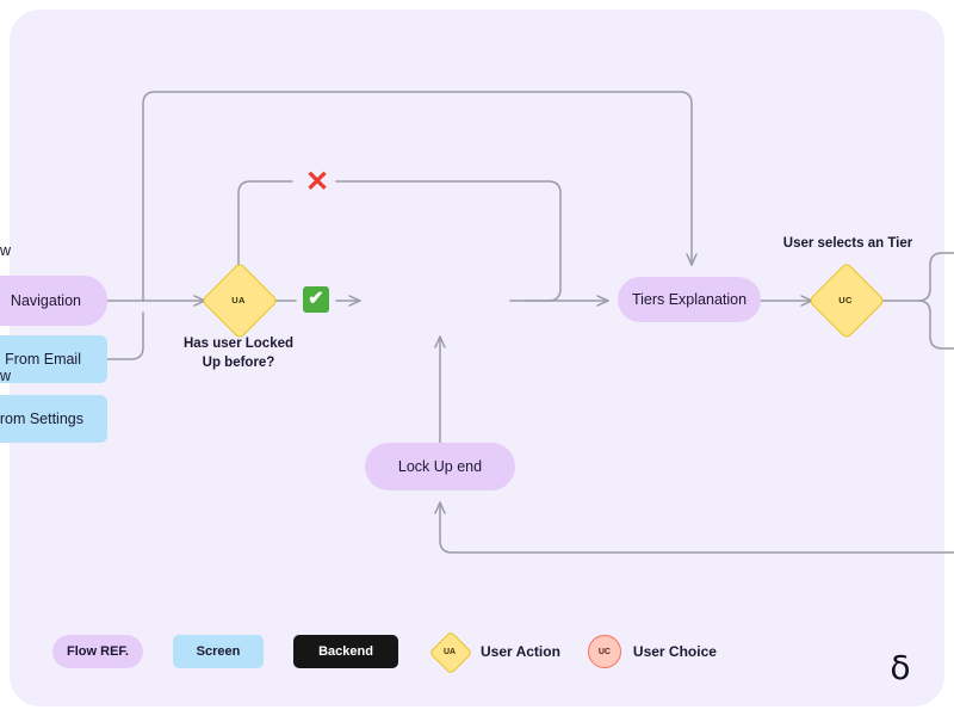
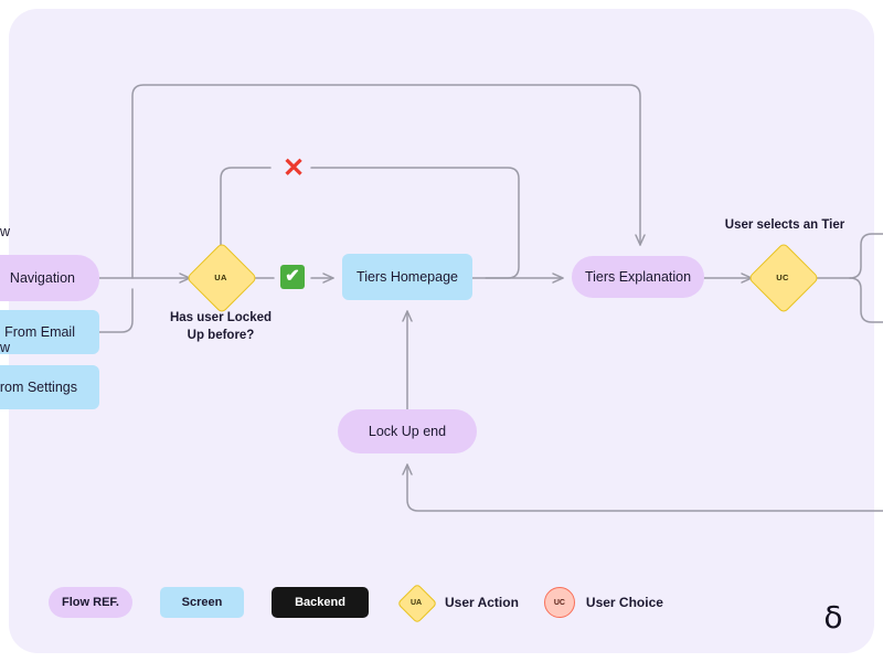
  Navigation
  From Email
  rom Settings
+ Tiers Homepage
  Tiers Explanation
  Lock Up end
  w
  w
  UA
  Has user Locked
  Up before?
  UC
  User selects an Tier
  ✕
  ✔
  Flow REF.
  Screen
  Backend
  User Action
  User Choice
  δ
